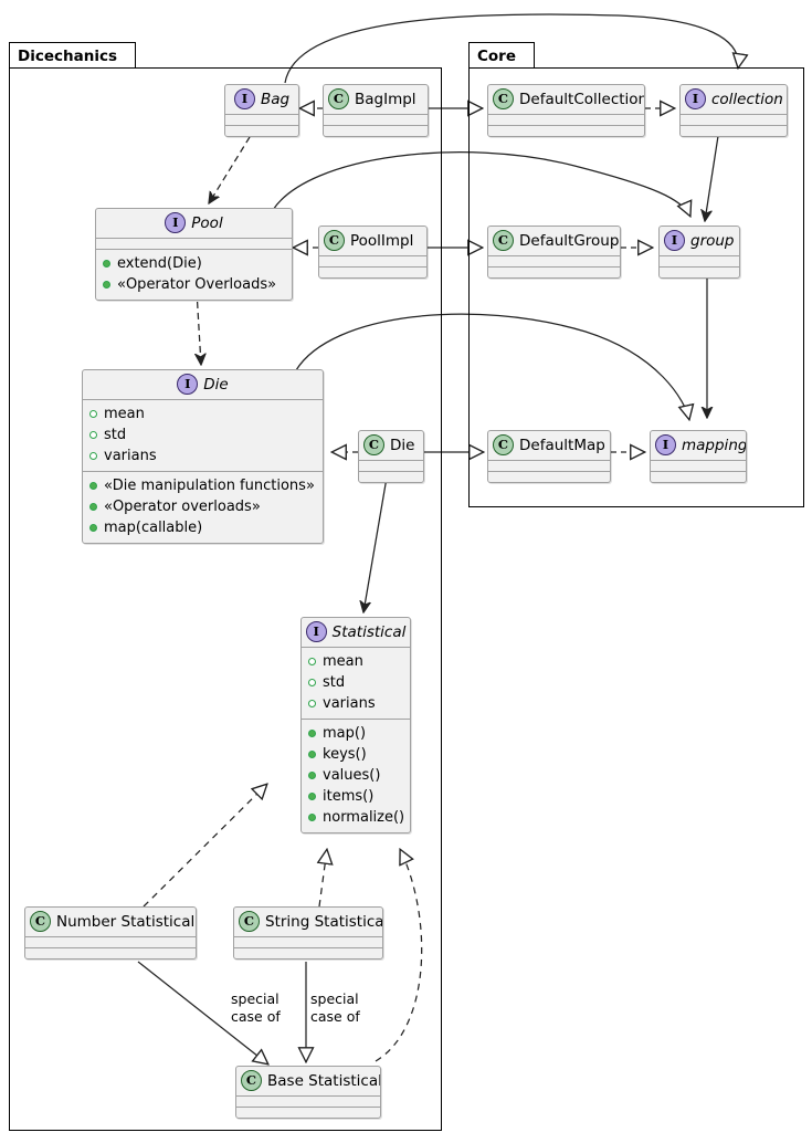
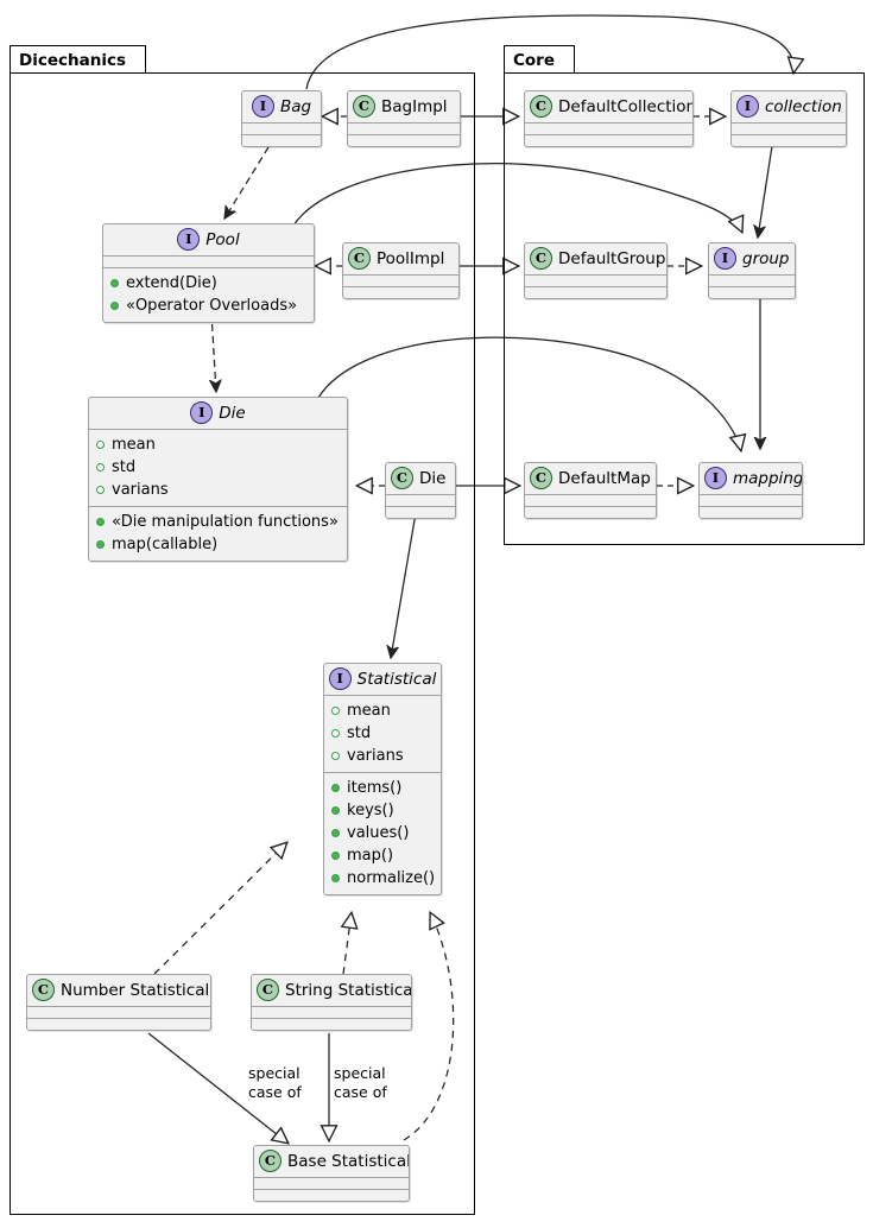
  Dicechanics
  Core
  I
  Bag
  C
  BagImpl
  C
  DefaultCollection
  I
  collection
  I
  Pool
  extend(Die)
  «Operator Overloads»
  C
  PoolImpl
  C
  DefaultGroup
  I
  group
  I
  Die
  mean
  std
  varians
  «Die manipulation functions»
- «Operator overloads»
  map(callable)
  C
  Die
  C
  DefaultMap
  I
  mapping
  I
  Statistical
  mean
  std
  varians
- map()
+ items()
  keys()
  values()
- items()
+ map()
  normalize()
  C
  Number Statistical
  C
  String Statistica
  C
  Base Statistical
  special
  case of
  special
  case of
